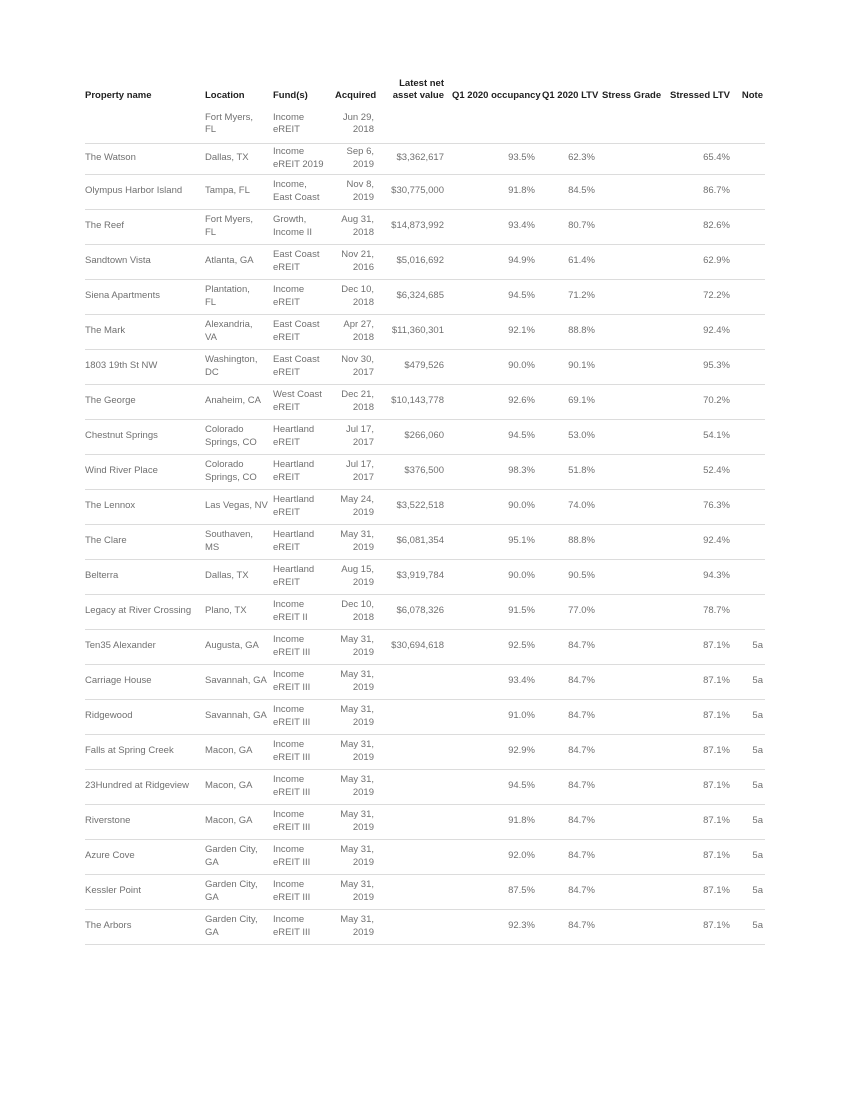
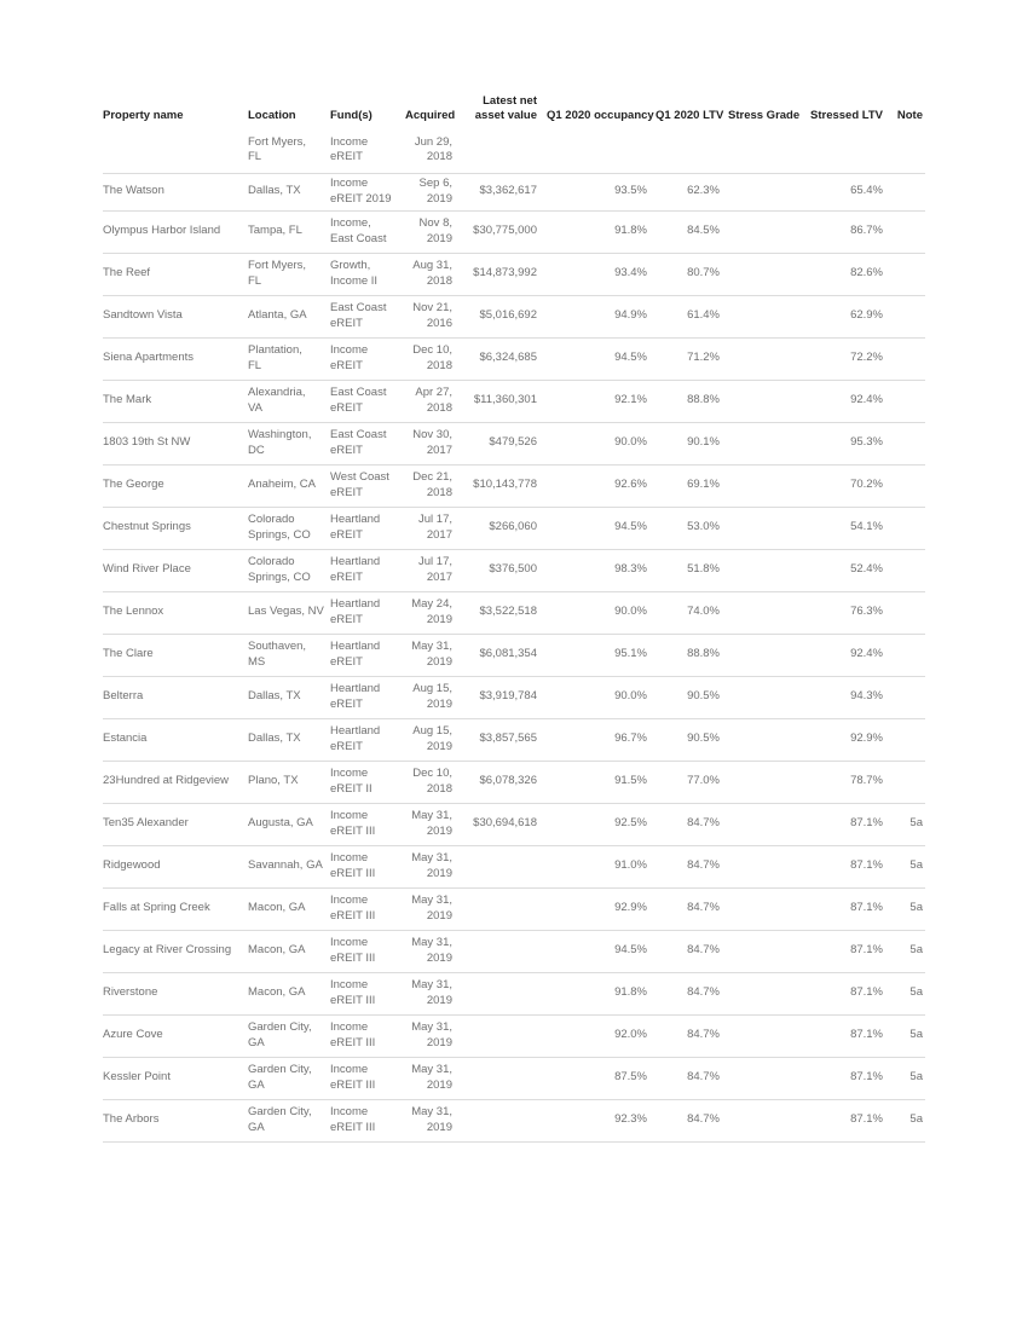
  Property name	Location	Fund(s)	Acquired	Latest net asset value	Q1 2020 occupancy	Q1 2020 LTV	Stress Grade	Stressed LTV	Note
  	Fort Myers, FL	Income eREIT	Jun 29, 2018
  The Watson	Dallas, TX	Income eREIT 2019	Sep 6, 2019	$3,362,617	93.5%	62.3%		65.4%
  Olympus Harbor Island	Tampa, FL	Income, East Coast	Nov 8, 2019	$30,775,000	91.8%	84.5%		86.7%
  The Reef	Fort Myers, FL	Growth, Income II	Aug 31, 2018	$14,873,992	93.4%	80.7%		82.6%
  Sandtown Vista	Atlanta, GA	East Coast eREIT	Nov 21, 2016	$5,016,692	94.9%	61.4%		62.9%
  Siena Apartments	Plantation, FL	Income eREIT	Dec 10, 2018	$6,324,685	94.5%	71.2%		72.2%
  The Mark	Alexandria, VA	East Coast eREIT	Apr 27, 2018	$11,360,301	92.1%	88.8%		92.4%
  1803 19th St NW	Washington, DC	East Coast eREIT	Nov 30, 2017	$479,526	90.0%	90.1%		95.3%
  The George	Anaheim, CA	West Coast eREIT	Dec 21, 2018	$10,143,778	92.6%	69.1%		70.2%
  Chestnut Springs	Colorado Springs, CO	Heartland eREIT	Jul 17, 2017	$266,060	94.5%	53.0%		54.1%
  Wind River Place	Colorado Springs, CO	Heartland eREIT	Jul 17, 2017	$376,500	98.3%	51.8%		52.4%
  The Lennox	Las Vegas, NV	Heartland eREIT	May 24, 2019	$3,522,518	90.0%	74.0%		76.3%
  The Clare	Southaven, MS	Heartland eREIT	May 31, 2019	$6,081,354	95.1%	88.8%		92.4%
  Belterra	Dallas, TX	Heartland eREIT	Aug 15, 2019	$3,919,784	90.0%	90.5%		94.3%
+ Estancia	Dallas, TX	Heartland eREIT	Aug 15, 2019	$3,857,565	96.7%	90.5%		92.9%
- Legacy at River Crossing	Plano, TX	Income eREIT II	Dec 10, 2018	$6,078,326	91.5%	77.0%		78.7%
+ 23Hundred at Ridgeview	Plano, TX	Income eREIT II	Dec 10, 2018	$6,078,326	91.5%	77.0%		78.7%
  Ten35 Alexander	Augusta, GA	Income eREIT III	May 31, 2019	$30,694,618	92.5%	84.7%		87.1%	5a
- Carriage House	Savannah, GA	Income eREIT III	May 31, 2019		93.4%	84.7%		87.1%	5a
  Ridgewood	Savannah, GA	Income eREIT III	May 31, 2019		91.0%	84.7%		87.1%	5a
  Falls at Spring Creek	Macon, GA	Income eREIT III	May 31, 2019		92.9%	84.7%		87.1%	5a
- 23Hundred at Ridgeview	Macon, GA	Income eREIT III	May 31, 2019		94.5%	84.7%		87.1%	5a
+ Legacy at River Crossing	Macon, GA	Income eREIT III	May 31, 2019		94.5%	84.7%		87.1%	5a
  Riverstone	Macon, GA	Income eREIT III	May 31, 2019		91.8%	84.7%		87.1%	5a
  Azure Cove	Garden City, GA	Income eREIT III	May 31, 2019		92.0%	84.7%		87.1%	5a
  Kessler Point	Garden City, GA	Income eREIT III	May 31, 2019		87.5%	84.7%		87.1%	5a
  The Arbors	Garden City, GA	Income eREIT III	May 31, 2019		92.3%	84.7%		87.1%	5a
